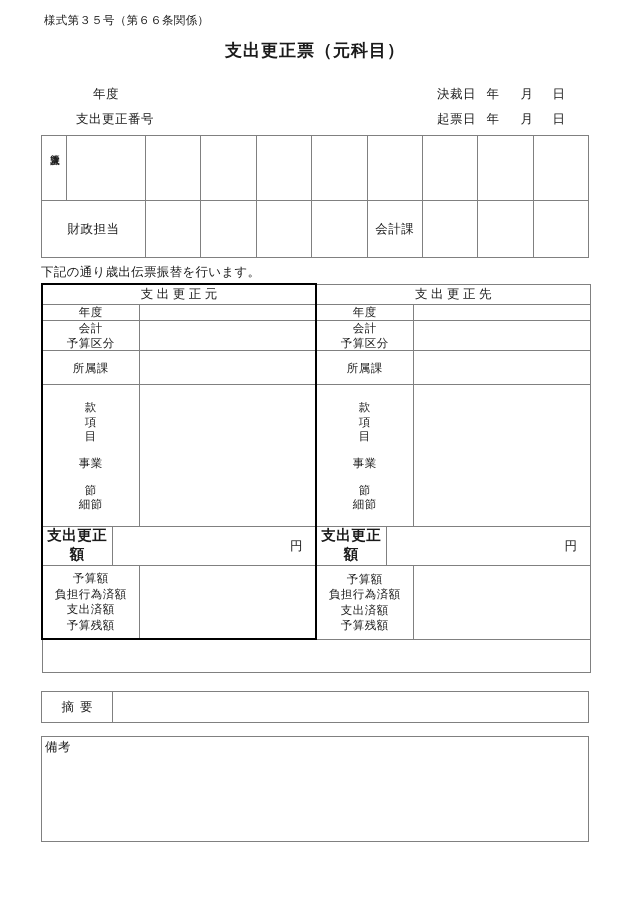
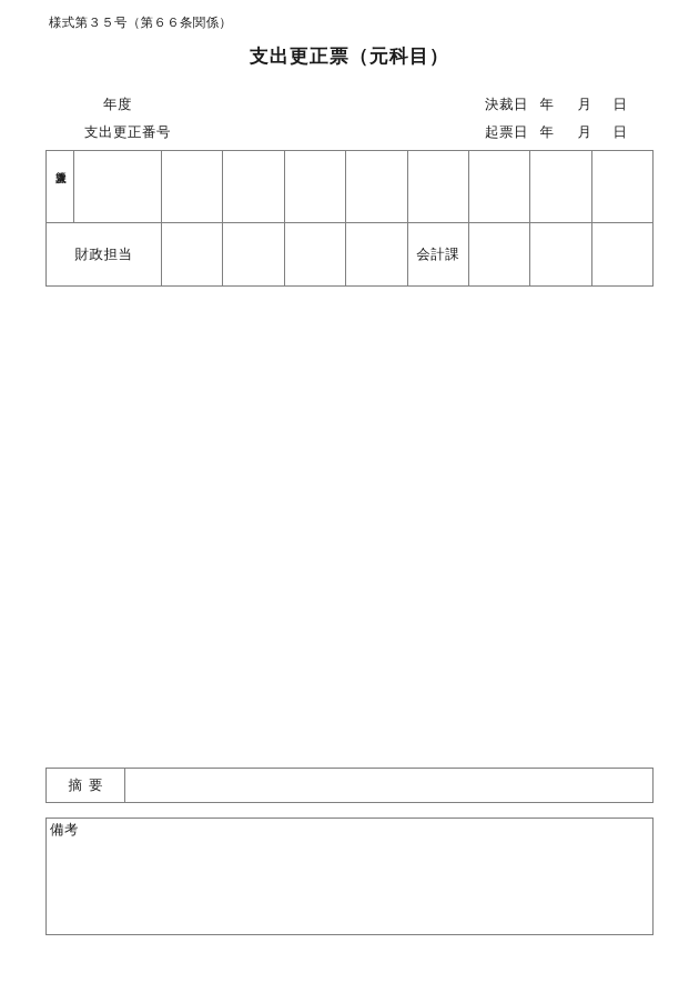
  様式第３５号（第６６条関係）
  支出更正票（元科目）
  年度
  支出更正番号
  決裁日 年 月 日
  起票日 年 月 日
  財政担当					会計課
- 下記の通り歳出伝票振替を行います。
- 支出更正元	支出更正先
- 年度		年度
- 会計 予算区分		会計 予算区分
- 所属課		所属課
- 款 項 目 事業 節 細節		款 項 目 事業 節 細節
- 支出更正額	円	支出更正額	円
- 予算額 負担行為済額 支出済額 予算残額		予算額 負担行為済額 支出済額 予算残額
  摘要
  備考
